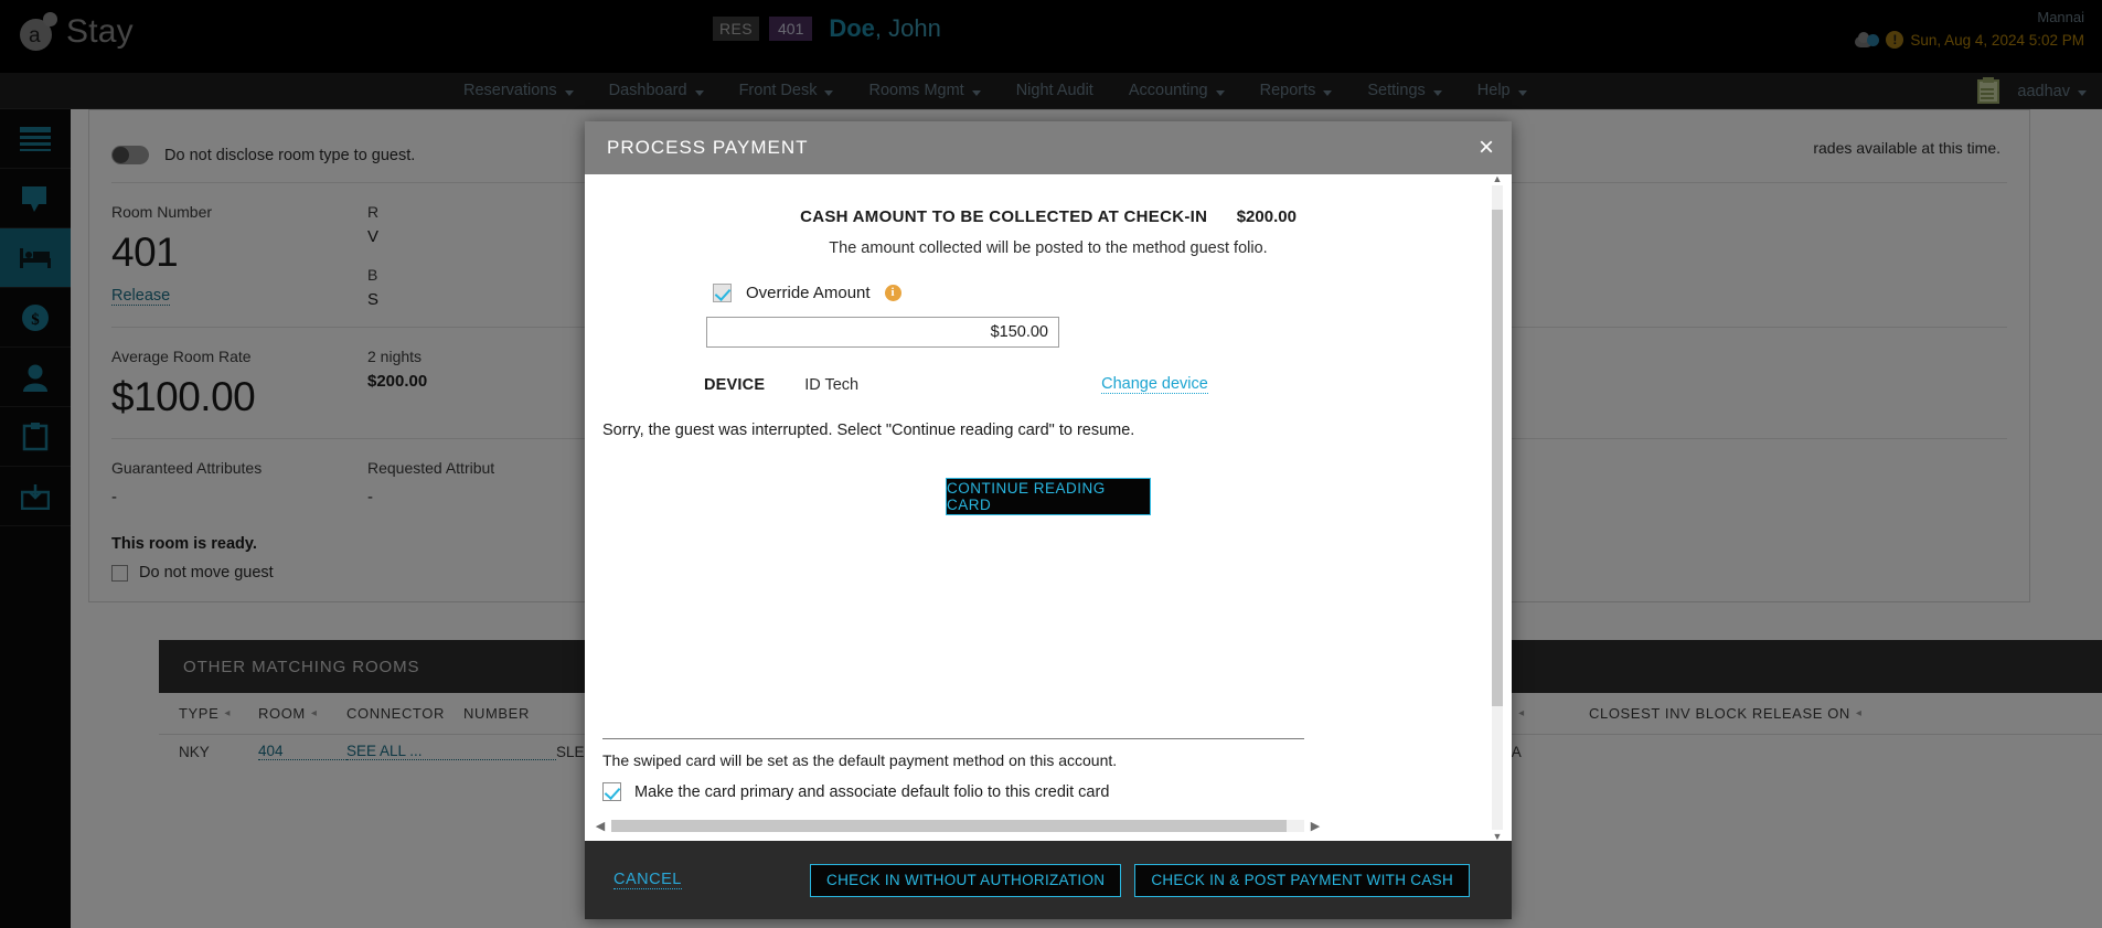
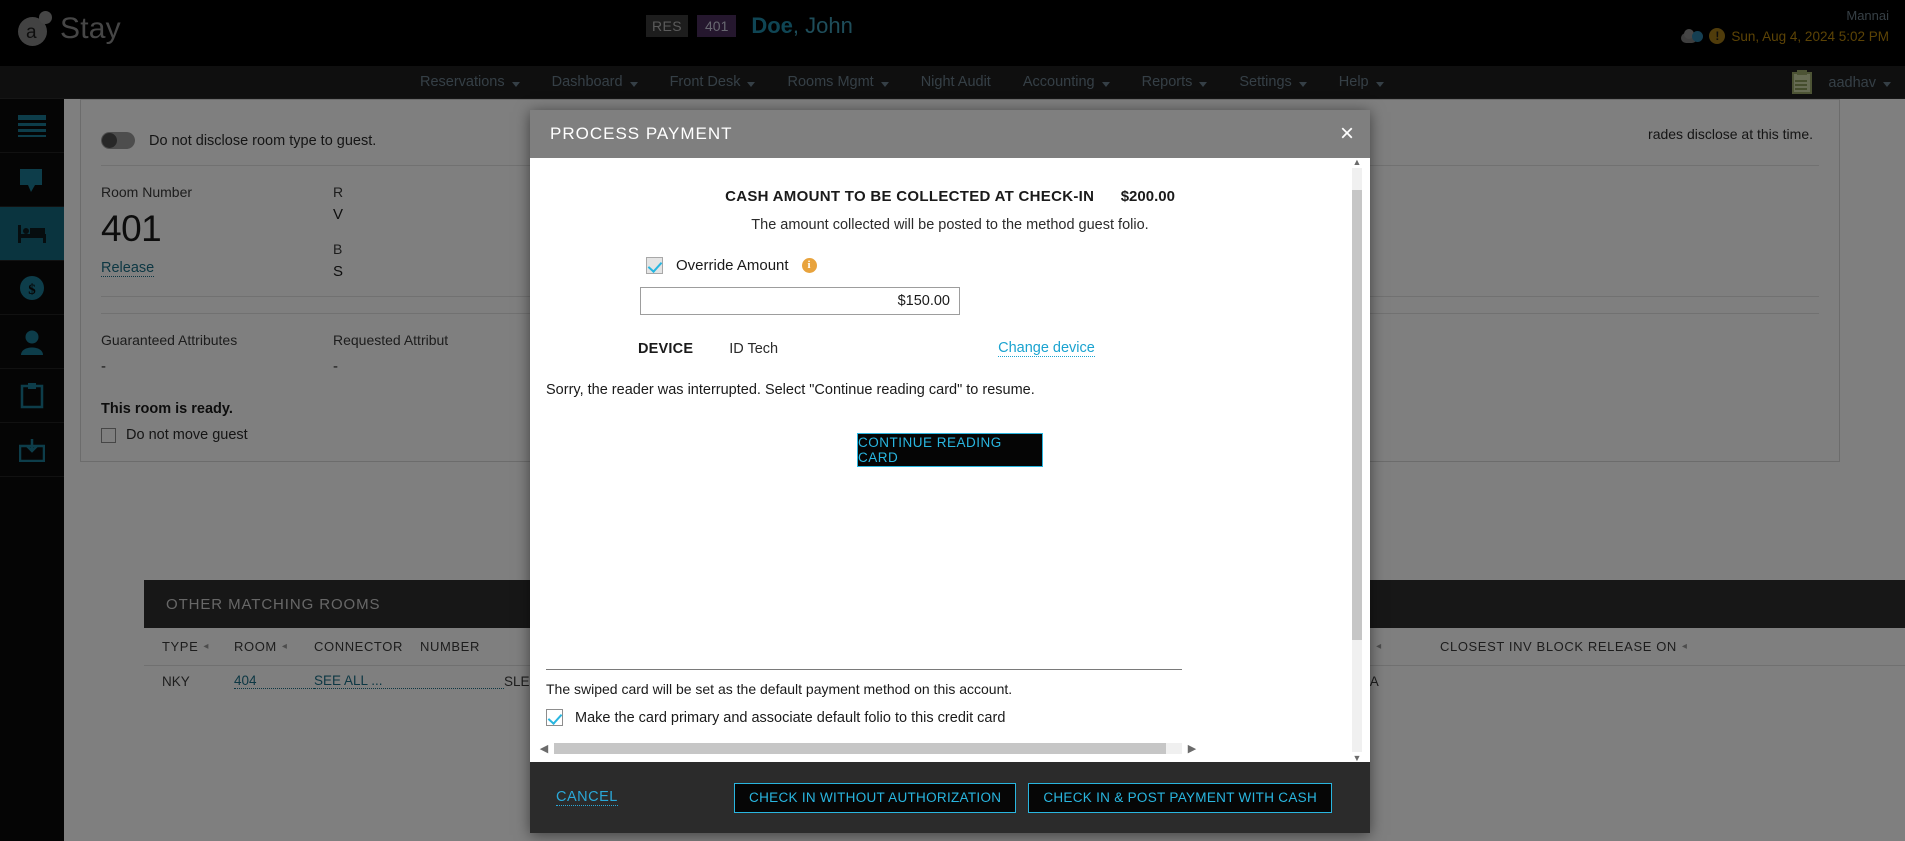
  a
  Stay
  RES
  401
  Doe, John
  Mannai
  !
  Sun, Aug 4, 2024 5:02 PM
  Reservations
  Dashboard
  Front Desk
  Rooms Mgmt
  Night Audit
  Accounting
  Reports
  Settings
  Help
  aadhav
  $
- rades available at this time.
+ rades disclose at this time.
  Do not disclose room type to guest.
  Room Number
  401
  Release
  R
  V
  B
  S
- Average Room Rate
- $100.00
- 2 nights
- $200.00
  Guaranteed Attributes
  -
  Requested Attribut
  -
  This room is ready.
  Do not move guest
  OTHER MATCHING ROOMS
  TYPE
  ◂
  ROOM
  ◂
  CONNECTOR
  NUMBER
  ◂
  CLOSEST INV BLOCK RELEASE ON
  ◂
  NKY
  404
  SEE ALL ...
  PROCESS PAYMENT
  ×
  ▲
  ▼
  CASH AMOUNT TO BE COLLECTED AT CHECK-IN $200.00
  The amount collected will be posted to the method guest folio.
  Override Amount
  i
  $150.00
  DEVICE
  ID Tech
  Change device
- Sorry, the guest was interrupted. Select "Continue reading card" to resume.
+ Sorry, the reader was interrupted. Select "Continue reading card" to resume.
  CONTINUE READING CARD
  The swiped card will be set as the default payment method on this account.
  Make the card primary and associate default folio to this credit card
  ◀
  ▶
  CANCEL
  CHECK IN WITHOUT AUTHORIZATION
  CHECK IN & POST PAYMENT WITH CASH
